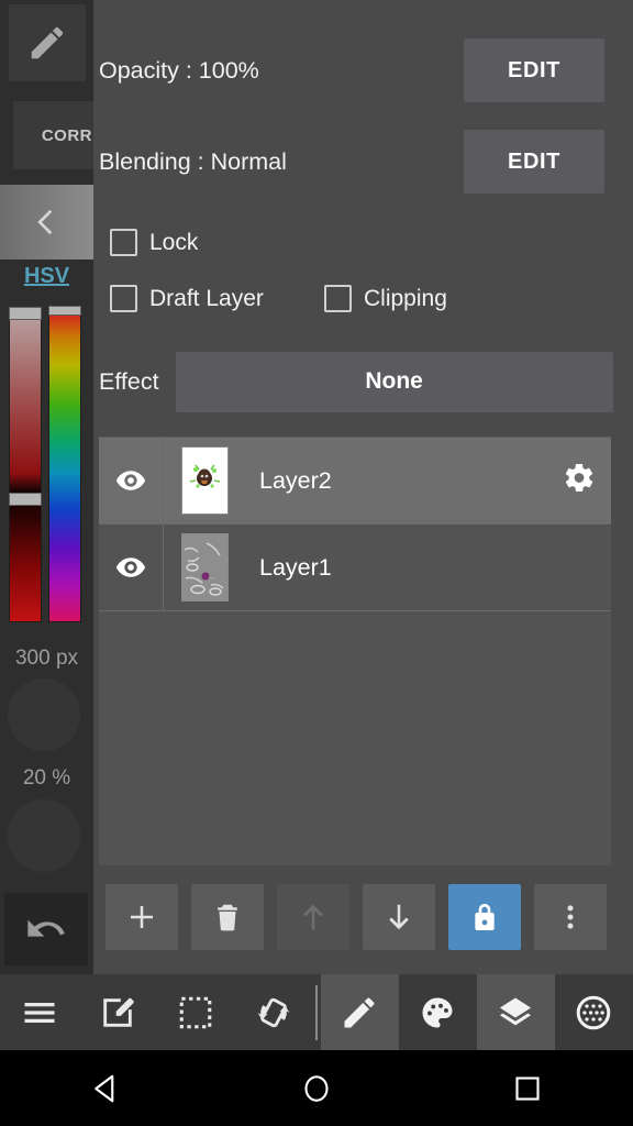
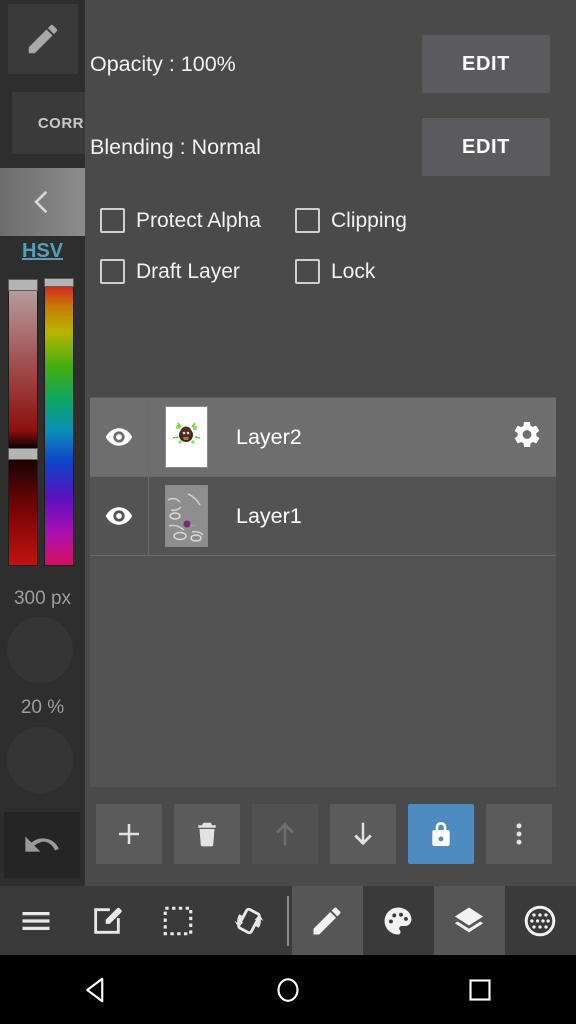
  CORR
  HSV
  300 px
  20 %
  Opacity : 100%
  EDIT
  Blending : Normal
  EDIT
+ Protect Alpha
- Lock
+ Clipping
  Draft Layer
- Clipping
+ Lock
- Effect
- None
  Layer2
  Layer1
